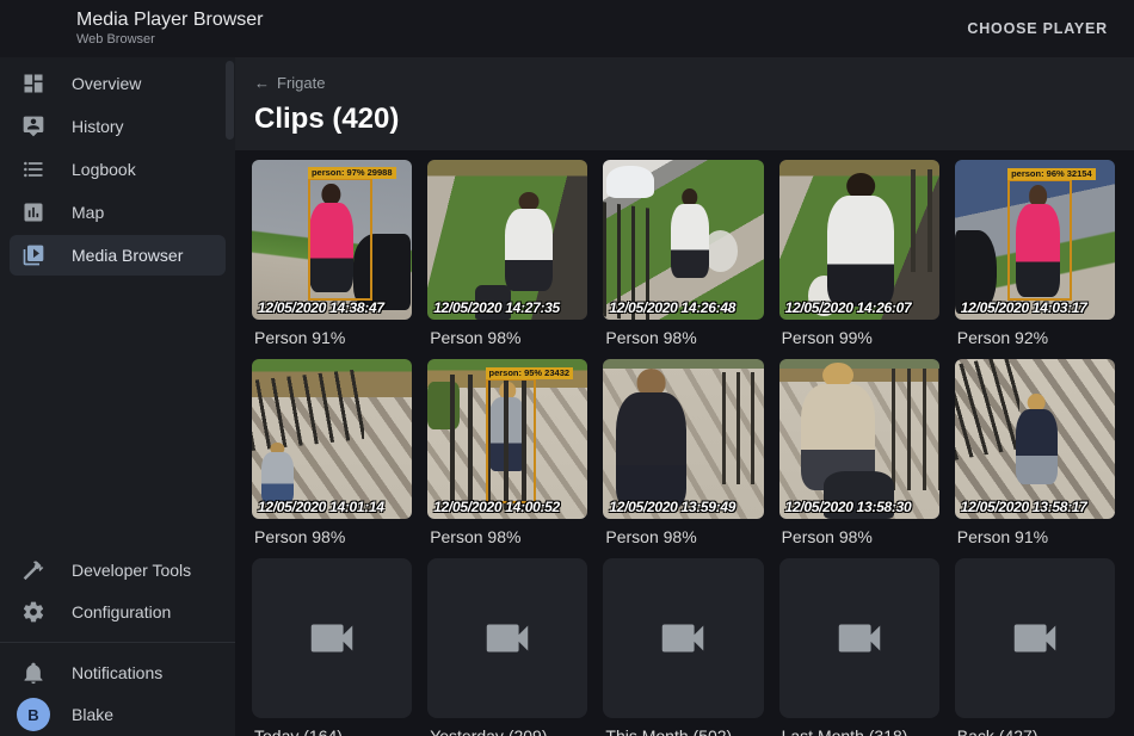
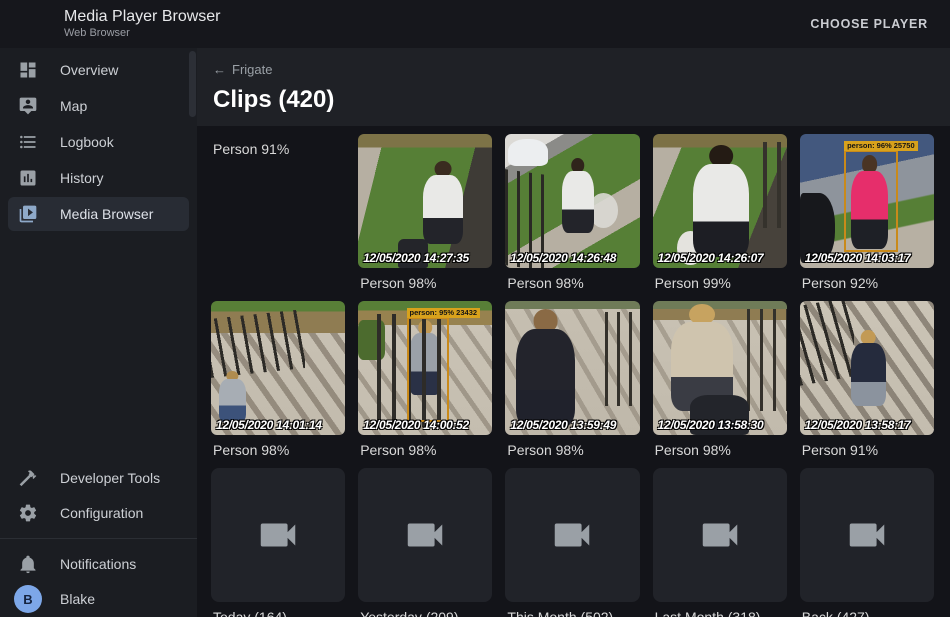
  Media Player Browser
  Web Browser
  CHOOSE PLAYER
  Overview
- History
+ Map
  Logbook
- Map
+ History
  Media Browser
  Developer Tools
  Configuration
  Notifications
  B
  Blake
  ←
  Frigate
  Clips (420)
- person: 97% 29988
- 12/05/2020 14:38:47
  Person 91%
  12/05/2020 14:27:35
  Person 98%
  12/05/2020 14:26:48
  Person 98%
  12/05/2020 14:26:07
  Person 99%
- person: 96% 32154
+ person: 96% 25750
  12/05/2020 14:03:17
  Person 92%
  12/05/2020 14:01:14
  Person 98%
  person: 95% 23432
  12/05/2020 14:00:52
  Person 98%
  12/05/2020 13:59:49
  Person 98%
  12/05/2020 13:58:30
  Person 98%
  12/05/2020 13:58:17
  Person 91%
